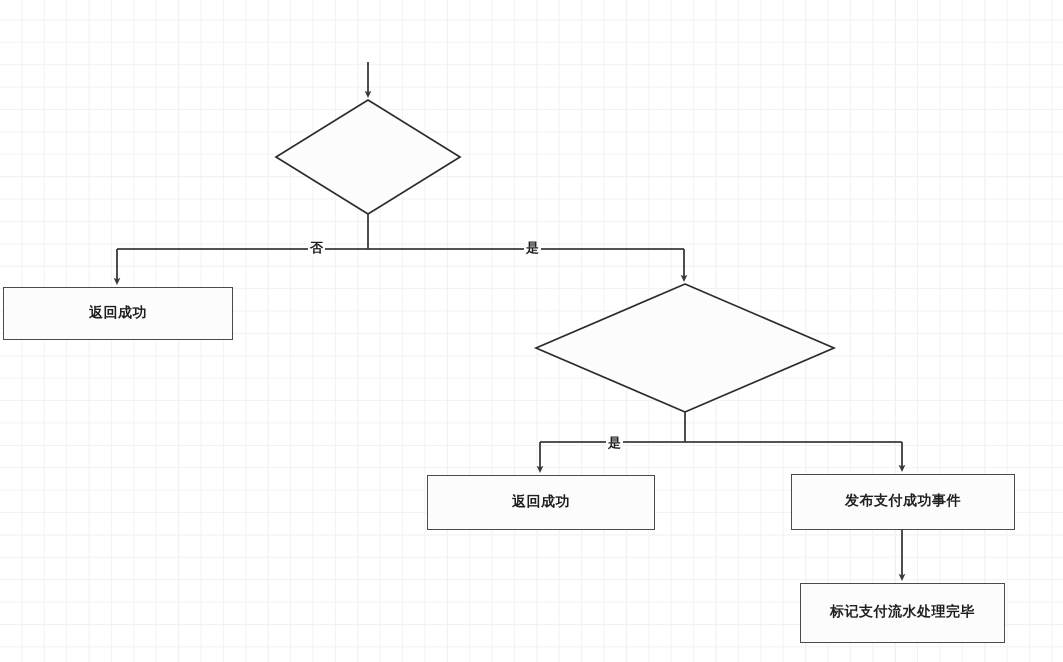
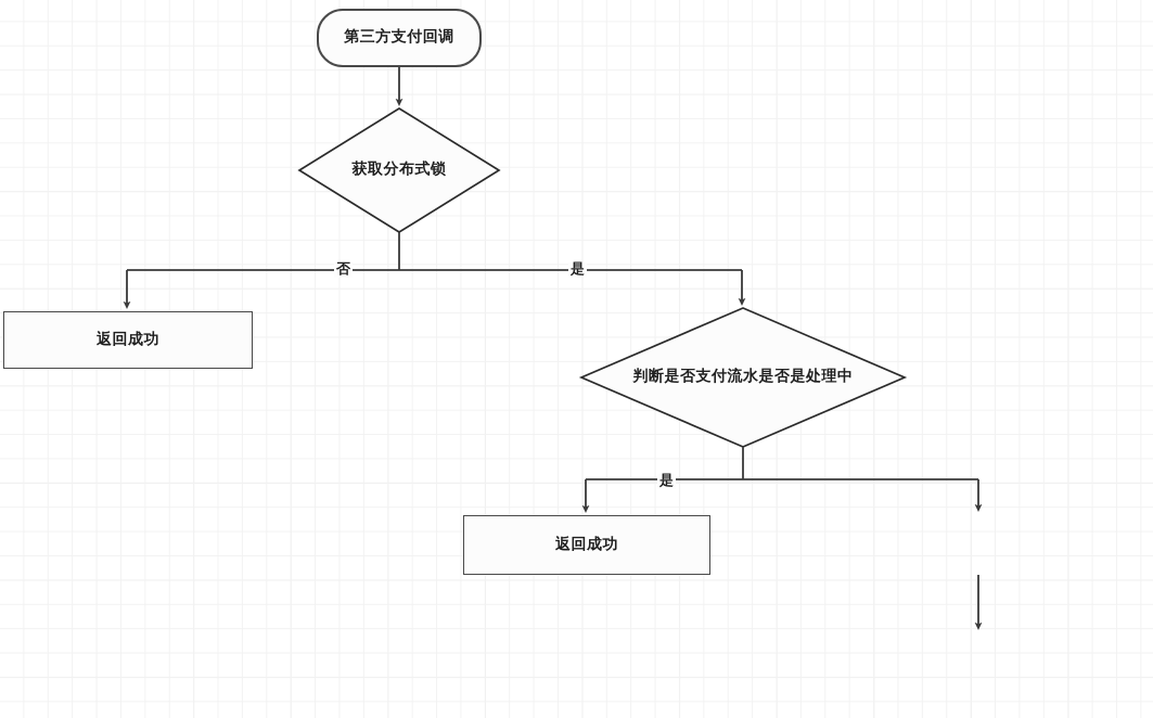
+ 第三方支付回调
+ 获取分布式锁
  返回成功
+ 判断是否支付流水是否是处理中
  返回成功
- 发布支付成功事件
- 标记支付流水处理完毕
  否
  是
  是
